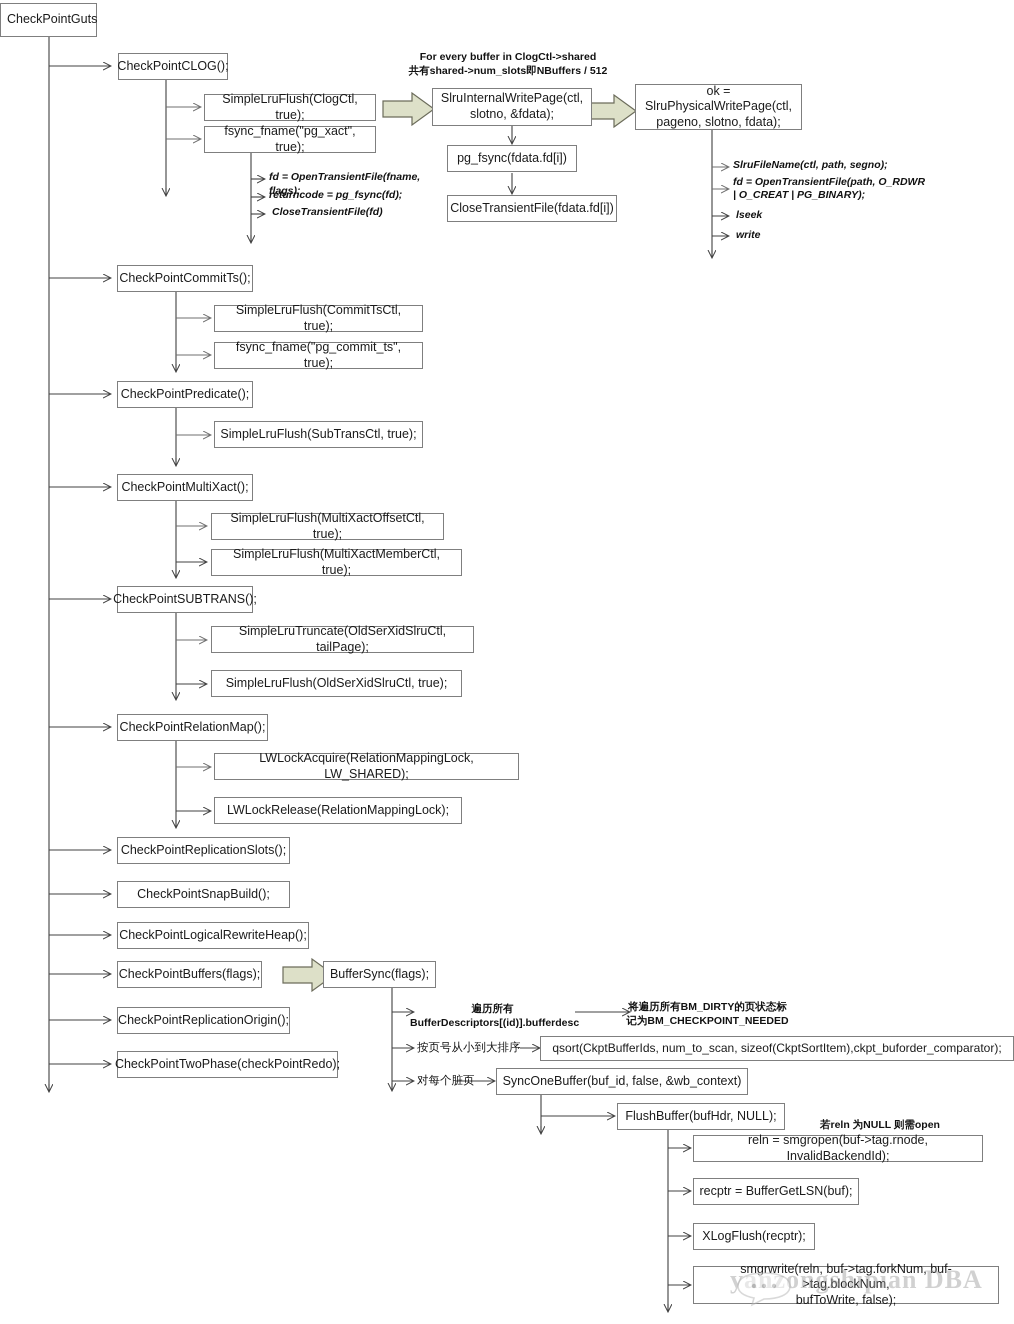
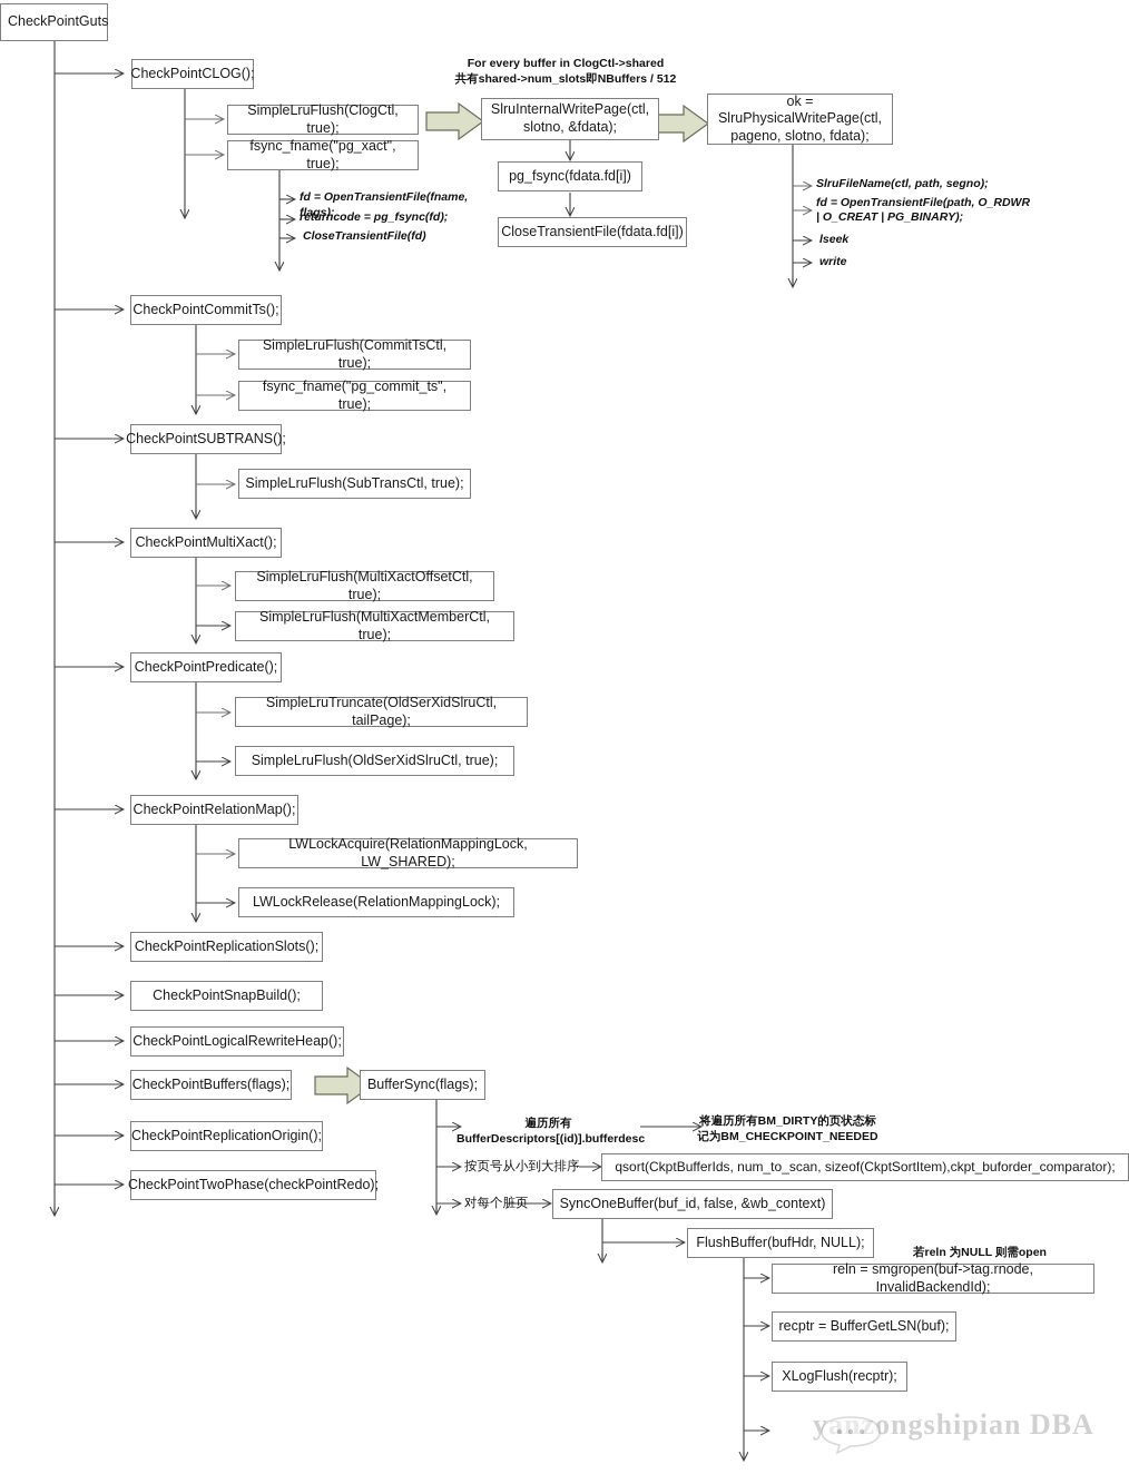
  CheckPointGuts
  CheckPointCLOG();
  CheckPointCommitTs();
- CheckPointPredicate();
+ CheckPointSUBTRANS();
  CheckPointMultiXact();
- CheckPointSUBTRANS();
+ CheckPointPredicate();
  CheckPointRelationMap();
  CheckPointReplicationSlots();
  CheckPointSnapBuild();
  CheckPointLogicalRewriteHeap();
  CheckPointBuffers(flags);
  CheckPointReplicationOrigin();
  CheckPointTwoPhase(checkPointRedo);
  SimpleLruFlush(ClogCtl, true);
  fsync_fname("pg_xact", true);
  fd = OpenTransientFile(fname, flags);
  returncode = pg_fsync(fd);
  CloseTransientFile(fd)
  For every buffer in ClogCtl->shared
  共有shared->num_slots即NBuffers / 512
  SlruInternalWritePage(ctl,
  slotno, &fdata);
  pg_fsync(fdata.fd[i])
  CloseTransientFile(fdata.fd[i])
  ok =
  SlruPhysicalWritePage(ctl,
  pageno, slotno, fdata);
  SlruFileName(ctl, path, segno);
  fd = OpenTransientFile(path, O_RDWR
  | O_CREAT | PG_BINARY);
  lseek
  write
  SimpleLruFlush(CommitTsCtl, true);
  fsync_fname("pg_commit_ts", true);
  SimpleLruFlush(SubTransCtl, true);
  SimpleLruFlush(MultiXactOffsetCtl, true);
  SimpleLruFlush(MultiXactMemberCtl, true);
  SimpleLruTruncate(OldSerXidSlruCtl, tailPage);
  SimpleLruFlush(OldSerXidSlruCtl, true);
  LWLockAcquire(RelationMappingLock, LW_SHARED);
  LWLockRelease(RelationMappingLock);
  BufferSync(flags);
  遍历所有
  BufferDescriptors[(id)].bufferdesc
  将遍历所有BM_DIRTY的页状态标
  记为BM_CHECKPOINT_NEEDED
  按页号从小到大排序
  qsort(CkptBufferIds, num_to_scan, sizeof(CkptSortItem),ckpt_buforder_comparator);
  对每个脏页
  SyncOneBuffer(buf_id, false, &wb_context)
  FlushBuffer(bufHdr, NULL);
  若reln 为NULL 则需open
  reln = smgropen(buf->tag.rnode, InvalidBackendId);
  recptr = BufferGetLSN(buf);
  XLogFlush(recptr);
- smgrwrite(reln, buf->tag.forkNum, buf->tag.blockNum,
- bufToWrite, false);
  yanzongshipian DBA
